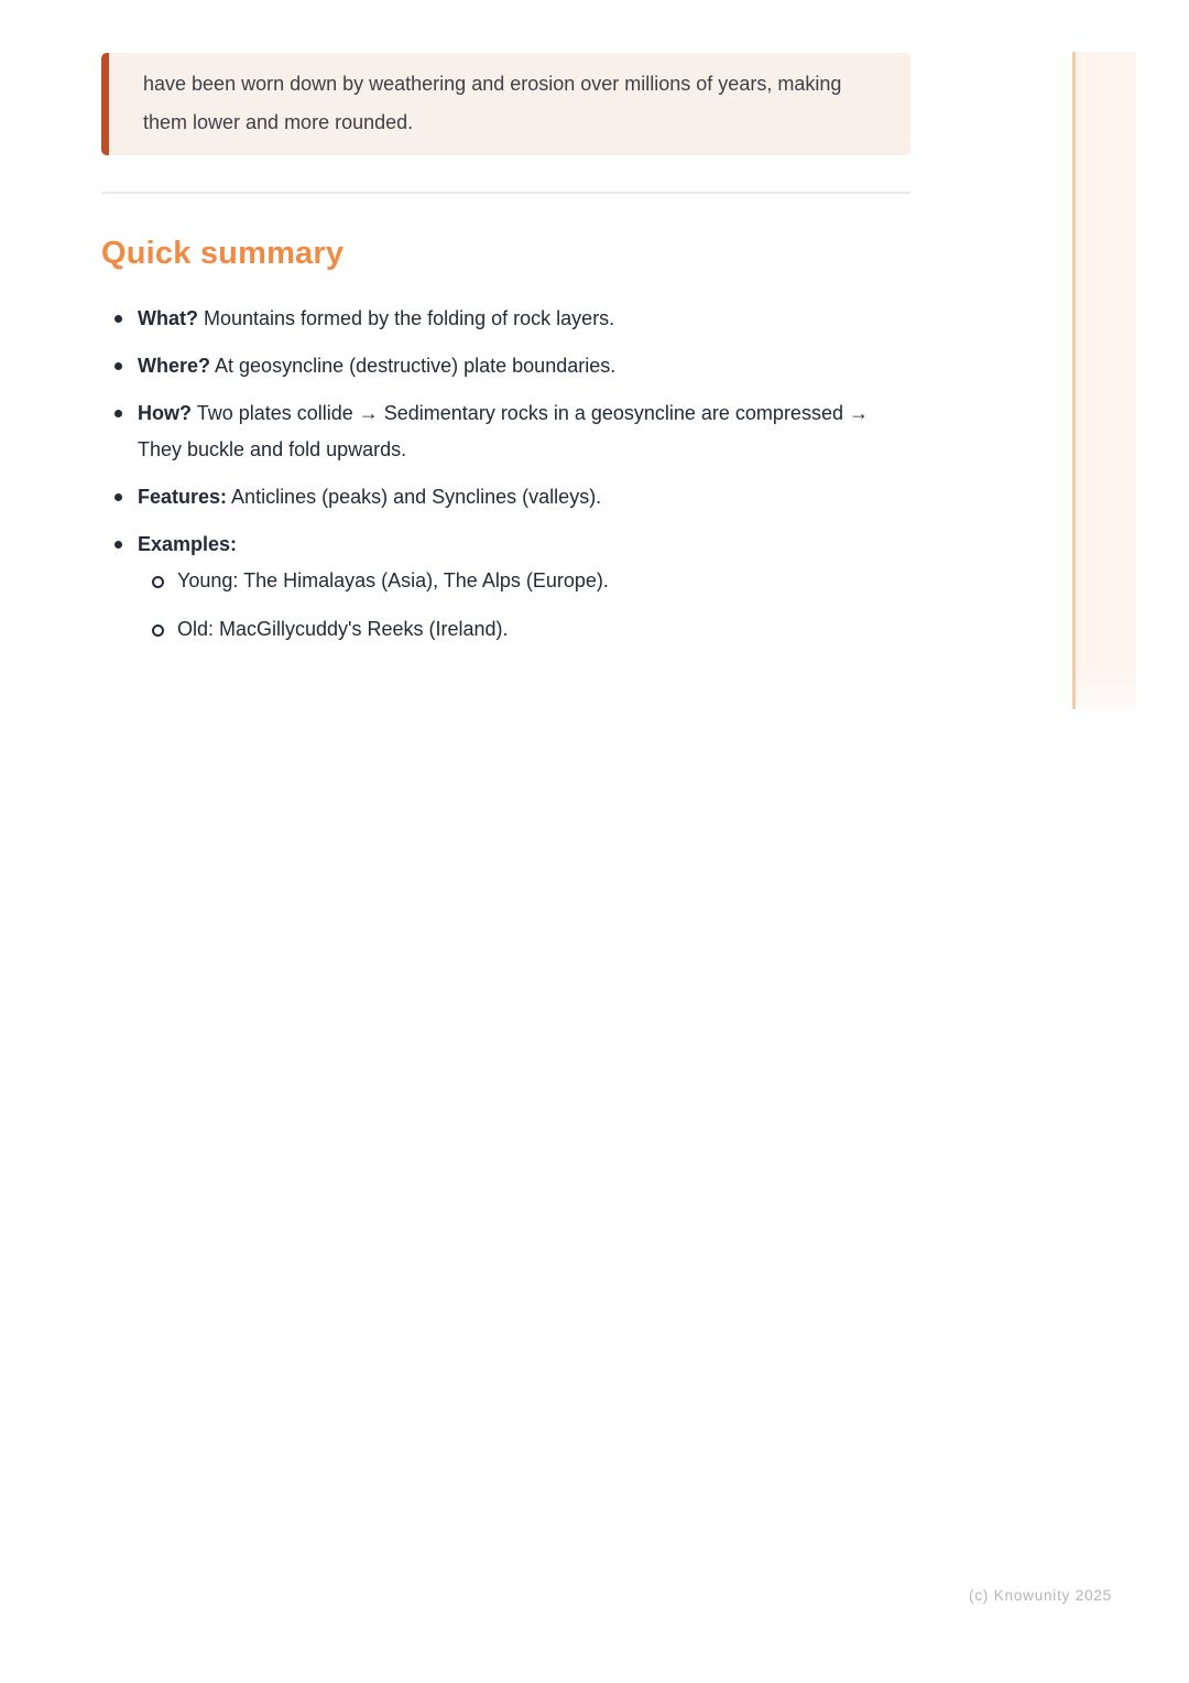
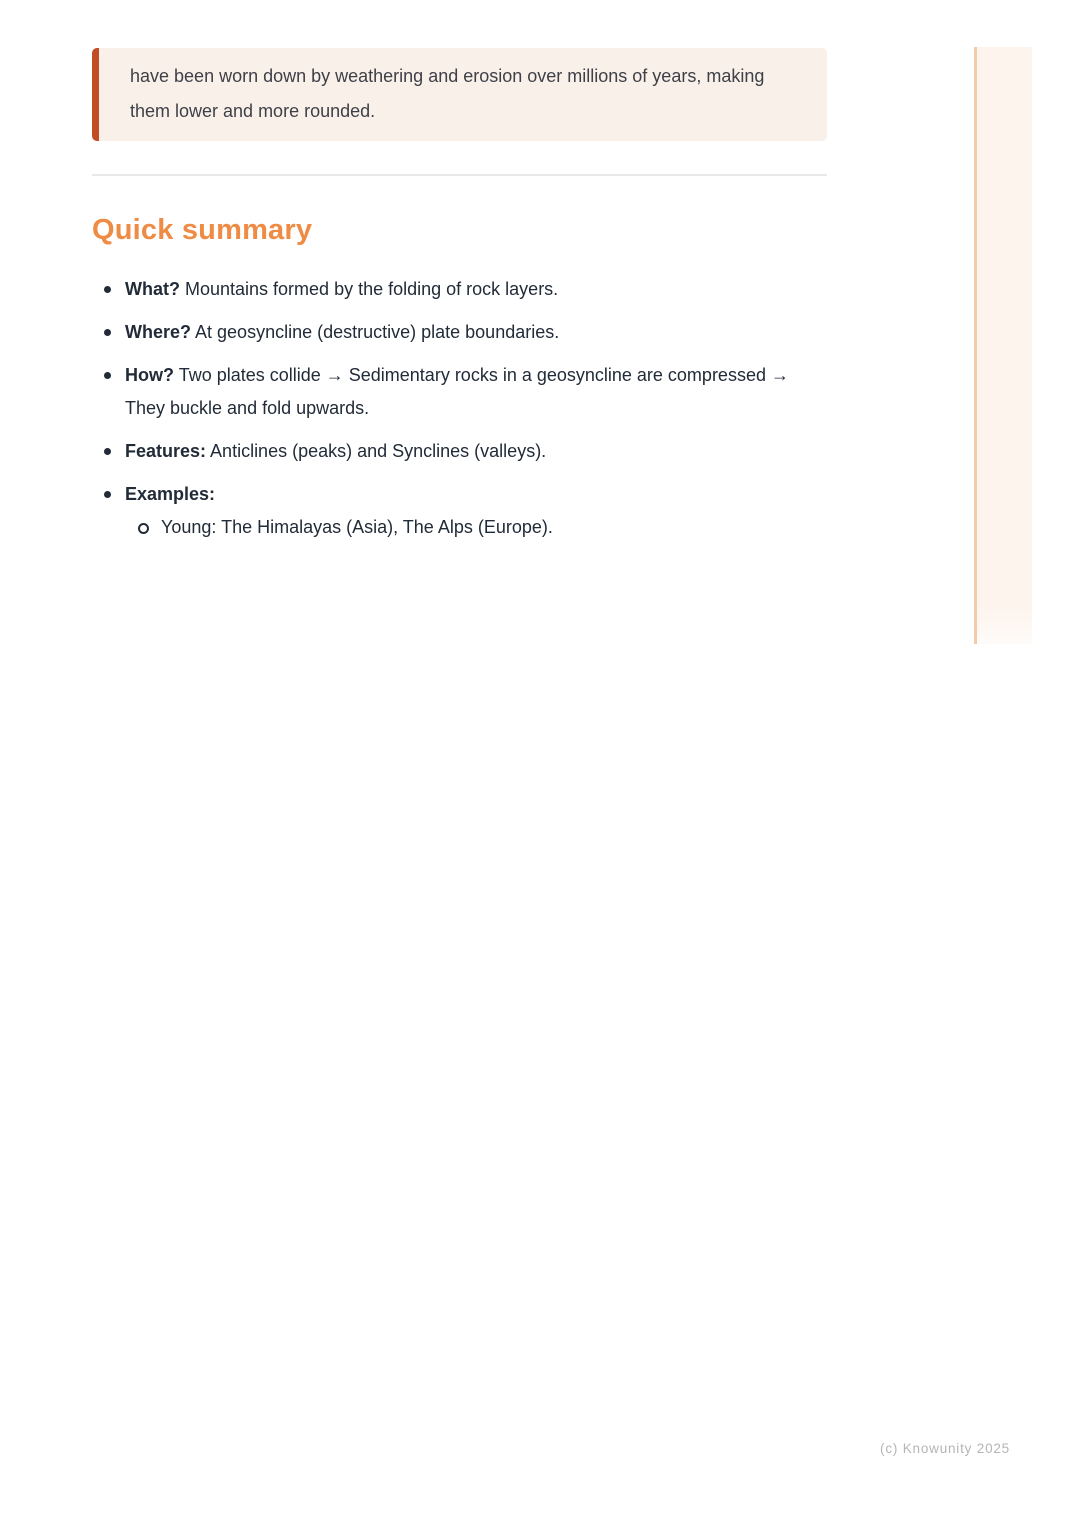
  have been worn down by weathering and erosion over millions of years, making them lower and more rounded.
  Quick summary
  What? Mountains formed by the folding of rock layers.
  Where? At geosyncline (destructive) plate boundaries.
  How? Two plates collide → Sedimentary rocks in a geosyncline are compressed → They buckle and fold upwards.
  Features: Anticlines (peaks) and Synclines (valleys).
  Examples:
  Young: The Himalayas (Asia), The Alps (Europe).
- Old: MacGillycuddy's Reeks (Ireland).
  (c) Knowunity 2025
